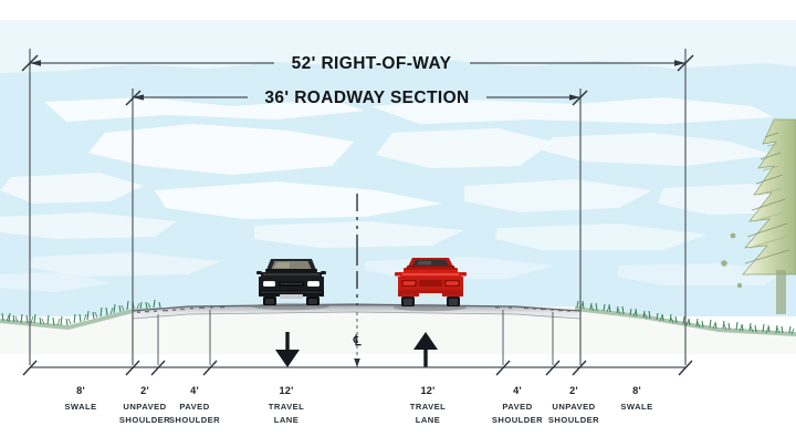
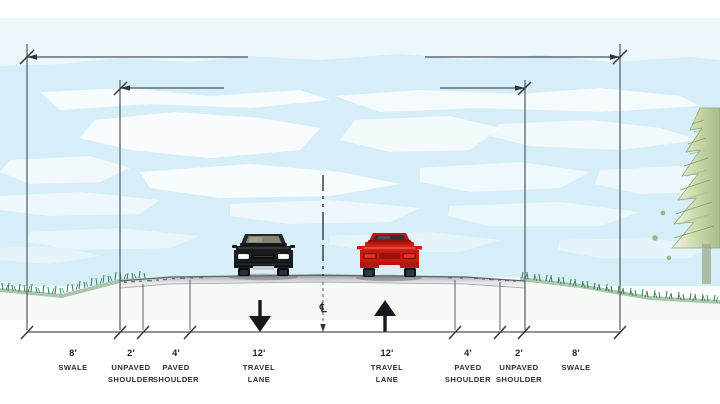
- 52' RIGHT-OF-WAY
- 36' ROADWAY SECTION
  ℄
  8'
  SWALE
  2'
  UNPAVED
  SHOULDER
  4'
  PAVED
  SHOULDER
  12'
  TRAVEL
  LANE
  12'
  TRAVEL
  LANE
  4'
  PAVED
  SHOULDER
  2'
  UNPAVED
  SHOULDER
  8'
  SWALE
